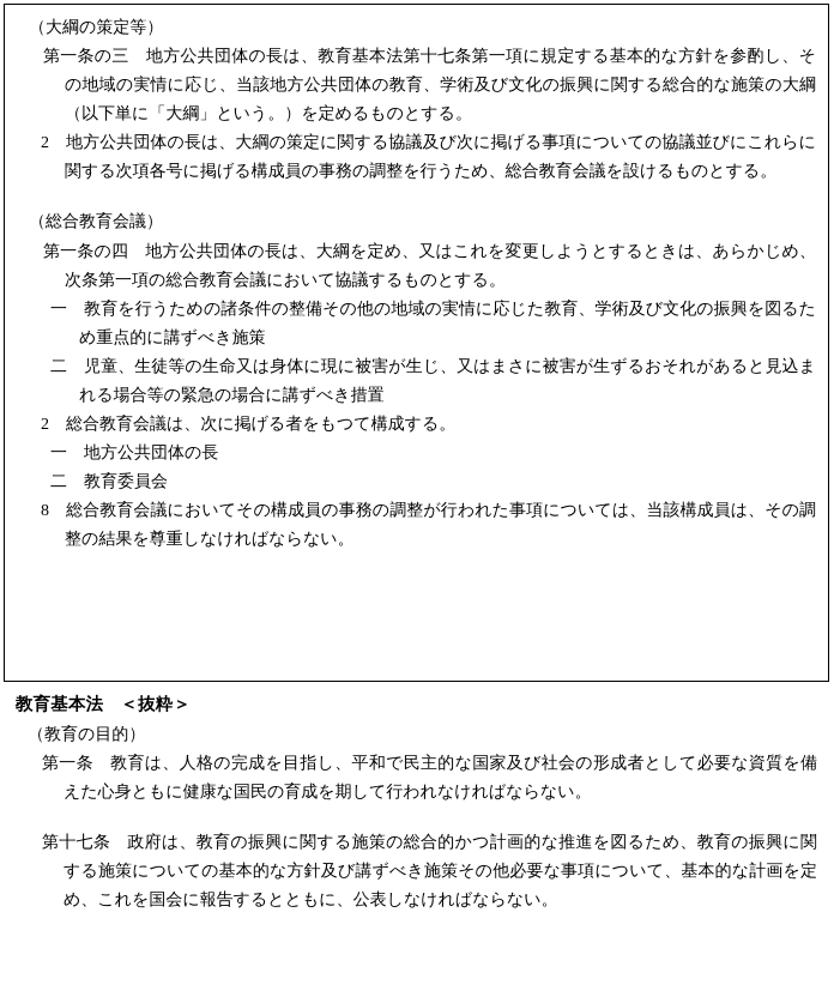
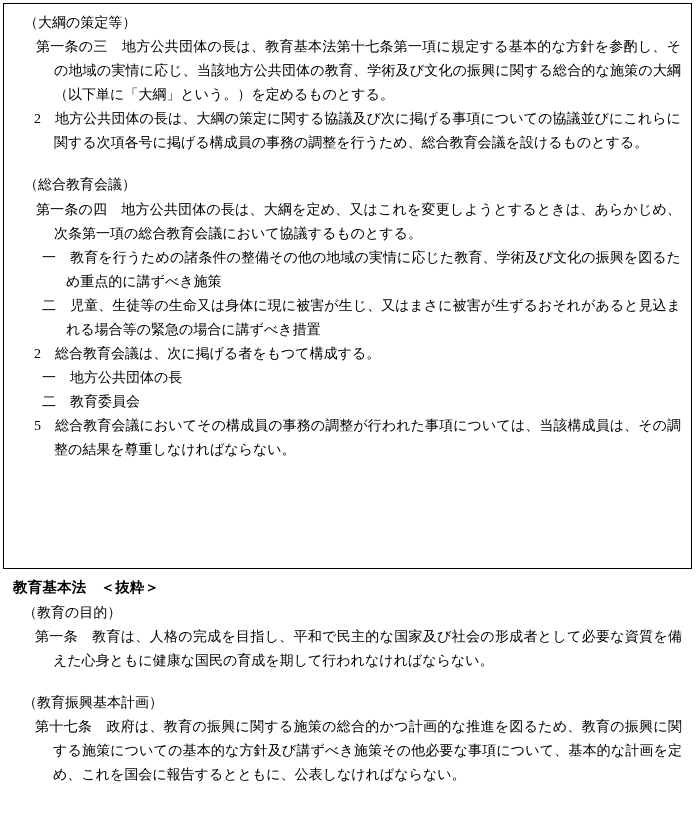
  （大綱の策定等）
  第一条の三 地方公共団体の長は、教育基本法第十七条第一項に規定する基本的な方針を参酌し、その地域の実情に応じ、当該地方公共団体の教育、学術及び文化の振興に関する総合的な施策の大綱（以下単に「大綱」という。）を定めるものとする。
  2 地方公共団体の長は、大綱の策定に関する協議及び次に掲げる事項についての協議並びにこれらに関する次項各号に掲げる構成員の事務の調整を行うため、総合教育会議を設けるものとする。
  （総合教育会議）
  第一条の四 地方公共団体の長は、大綱を定め、又はこれを変更しようとするときは、あらかじめ、次条第一項の総合教育会議において協議するものとする。
  一 教育を行うための諸条件の整備その他の地域の実情に応じた教育、学術及び文化の振興を図るため重点的に講ずべき施策
  二 児童、生徒等の生命又は身体に現に被害が生じ、又はまさに被害が生ずるおそれがあると見込まれる場合等の緊急の場合に講ずべき措置
  2 総合教育会議は、次に掲げる者をもつて構成する。
  一 地方公共団体の長
  二 教育委員会
- 8 総合教育会議においてその構成員の事務の調整が行われた事項については、当該構成員は、その調整の結果を尊重しなければならない。
+ 5 総合教育会議においてその構成員の事務の調整が行われた事項については、当該構成員は、その調整の結果を尊重しなければならない。
  教育基本法 ＜抜粋＞
  （教育の目的）
  第一条 教育は、人格の完成を目指し、平和で民主的な国家及び社会の形成者として必要な資質を備えた心身ともに健康な国民の育成を期して行われなければならない。
+ （教育振興基本計画）
  第十七条 政府は、教育の振興に関する施策の総合的かつ計画的な推進を図るため、教育の振興に関する施策についての基本的な方針及び講ずべき施策その他必要な事項について、基本的な計画を定め、これを国会に報告するとともに、公表しなければならない。
